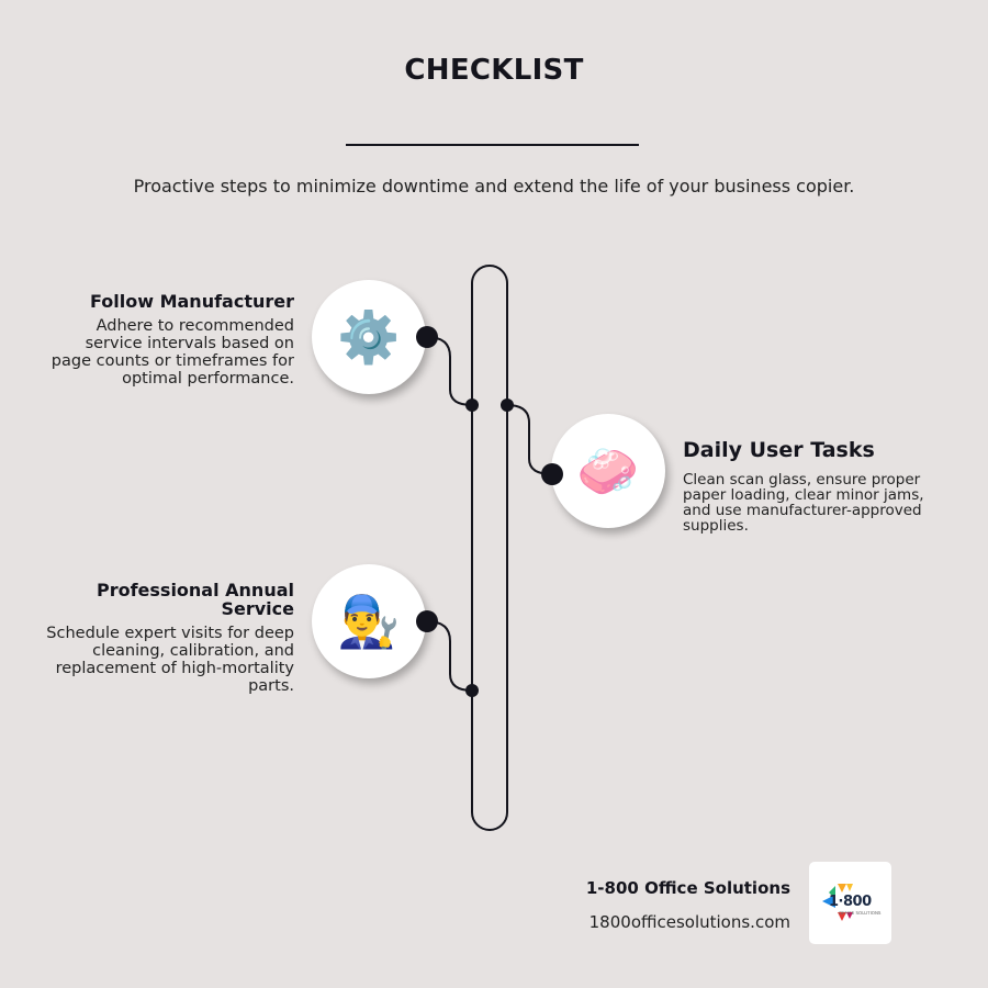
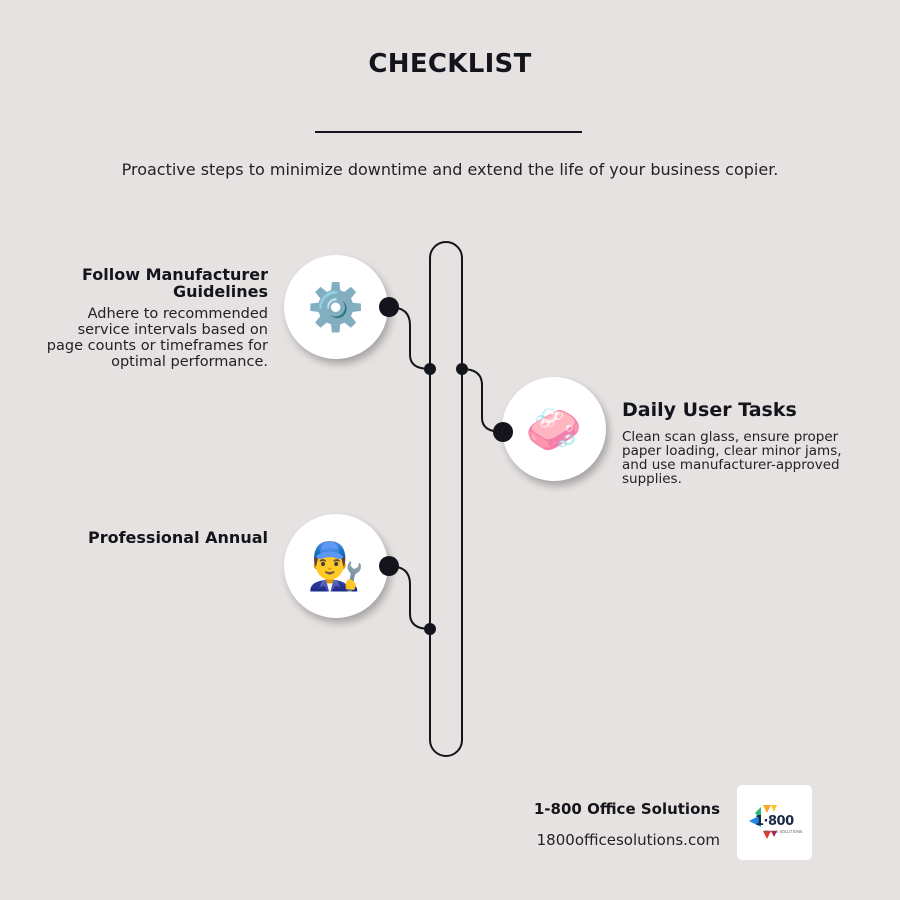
  CHECKLIST
  Proactive steps to minimize downtime and extend the life of your business copier.
  Follow Manufacturer
+ Guidelines
  Adhere to recommended service intervals based on page counts or timeframes for optimal performance.
  ⚙️
  🧼
  Daily User Tasks
  Clean scan glass, ensure proper paper loading, clear minor jams, and use manufacturer-approved supplies.
  Professional Annual
- Service
- Schedule expert visits for deep cleaning, calibration, and replacement of high-mortality parts.
  👨‍🔧
  1-800 Office Solutions
  1800officesolutions.com
  1·800
